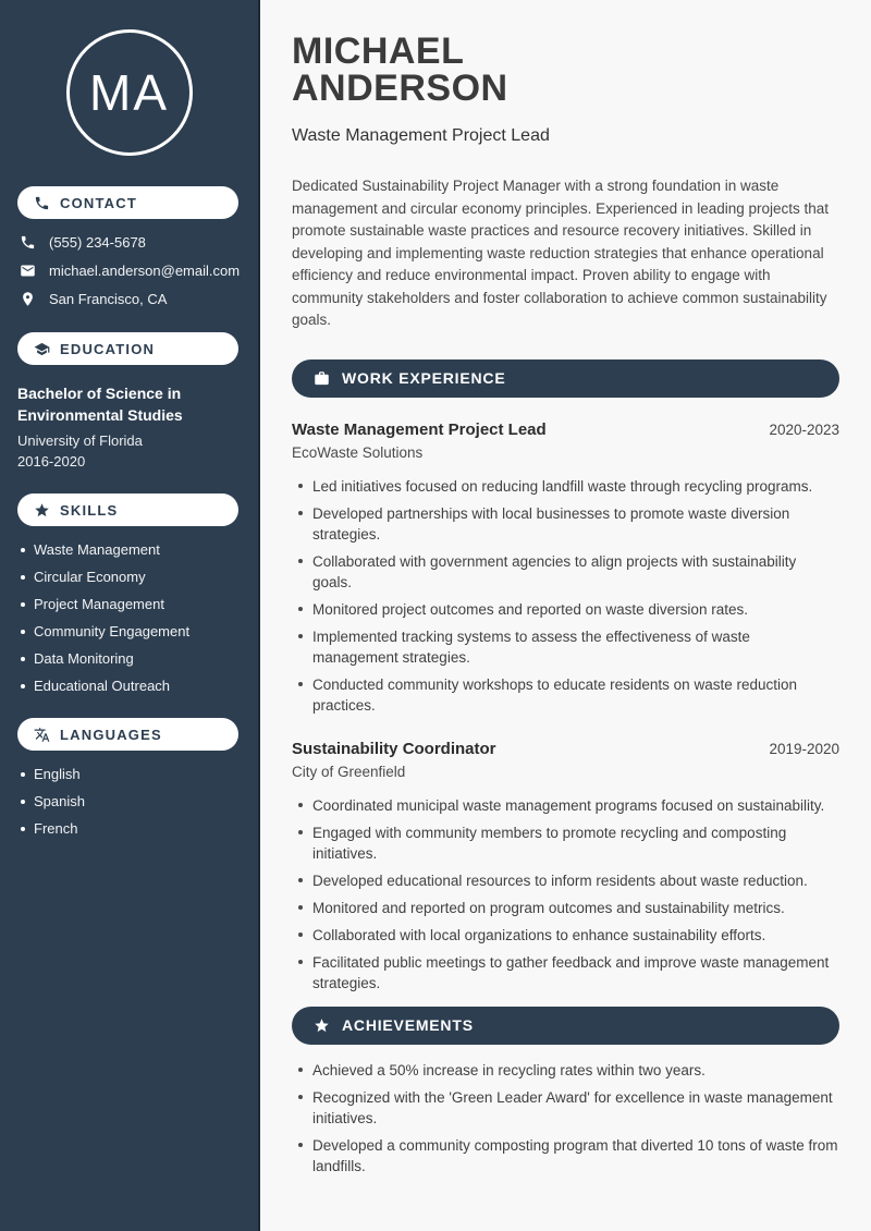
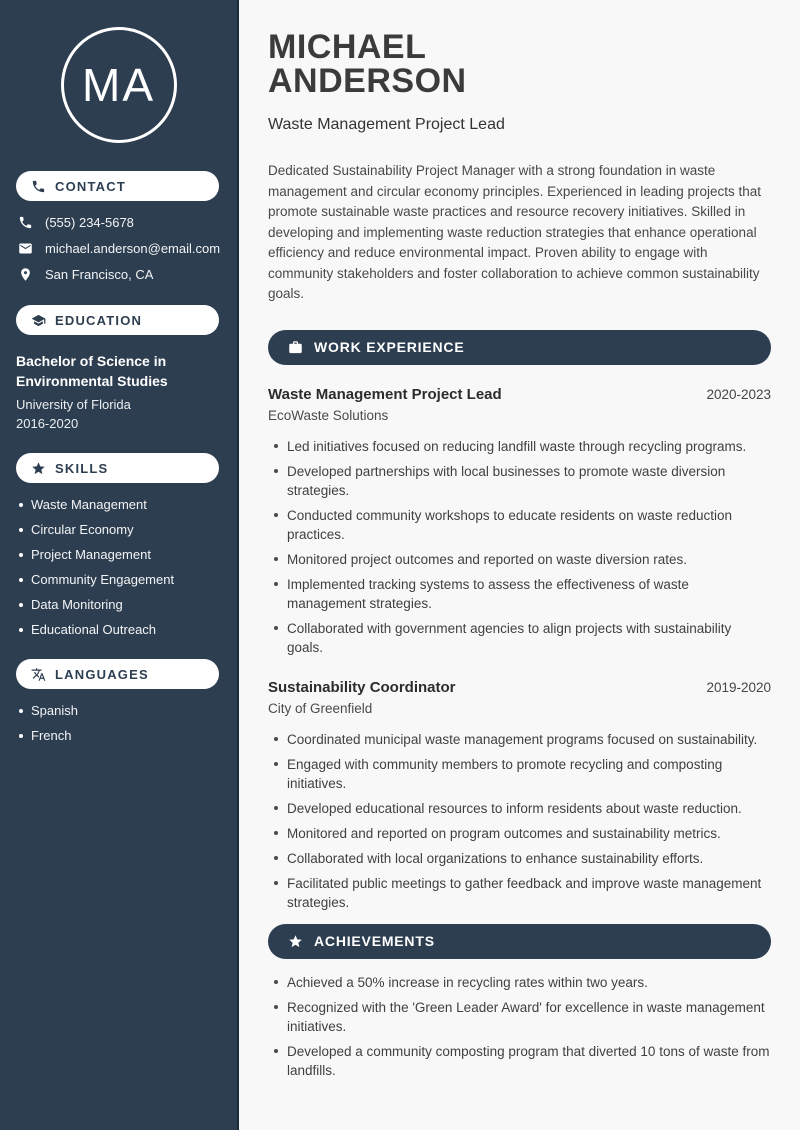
  MA
  CONTACT
  (555) 234-5678
  michael.anderson@email.com
  San Francisco, CA
  EDUCATION
  Bachelor of Science in Environmental Studies
  University of Florida
  2016-2020
  SKILLS
  Waste Management
  Circular Economy
  Project Management
  Community Engagement
  Data Monitoring
  Educational Outreach
  LANGUAGES
- English
  Spanish
  French
  MICHAEL
  ANDERSON
  Waste Management Project Lead
  Dedicated Sustainability Project Manager with a strong foundation in waste management and circular economy principles. Experienced in leading projects that promote sustainable waste practices and resource recovery initiatives. Skilled in developing and implementing waste reduction strategies that enhance operational efficiency and reduce environmental impact. Proven ability to engage with community stakeholders and foster collaboration to achieve common sustainability goals.
  WORK EXPERIENCE
  Waste Management Project Lead
  2020-2023
  EcoWaste Solutions
  Led initiatives focused on reducing landfill waste through recycling programs.
  Developed partnerships with local businesses to promote waste diversion strategies.
- Collaborated with government agencies to align projects with sustainability goals.
+ Conducted community workshops to educate residents on waste reduction practices.
  Monitored project outcomes and reported on waste diversion rates.
  Implemented tracking systems to assess the effectiveness of waste management strategies.
- Conducted community workshops to educate residents on waste reduction practices.
+ Collaborated with government agencies to align projects with sustainability goals.
  Sustainability Coordinator
  2019-2020
  City of Greenfield
  Coordinated municipal waste management programs focused on sustainability.
  Engaged with community members to promote recycling and composting initiatives.
  Developed educational resources to inform residents about waste reduction.
  Monitored and reported on program outcomes and sustainability metrics.
  Collaborated with local organizations to enhance sustainability efforts.
  Facilitated public meetings to gather feedback and improve waste management strategies.
  ACHIEVEMENTS
  Achieved a 50% increase in recycling rates within two years.
  Recognized with the 'Green Leader Award' for excellence in waste management initiatives.
  Developed a community composting program that diverted 10 tons of waste from landfills.
